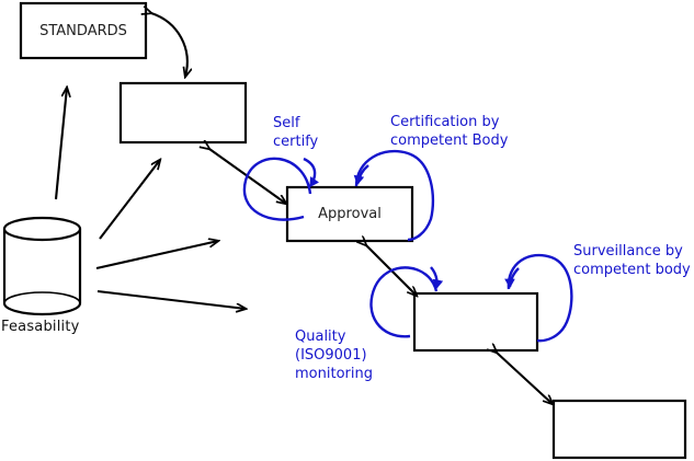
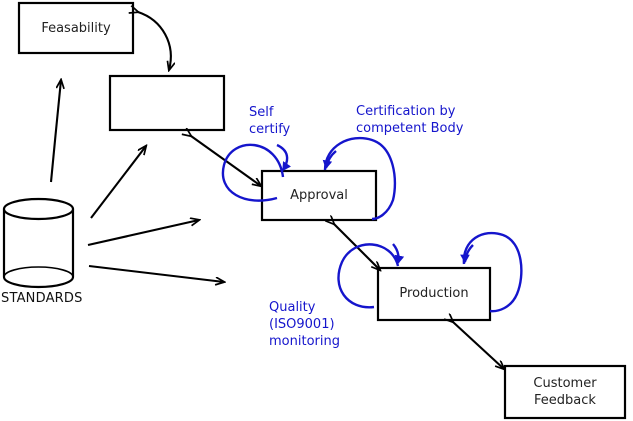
- STANDARDS
+ Feasability
  Approval
+ Production
+ Customer
+ Feedback
- Feasability
+ STANDARDS
  Self
  certify
  Certification by
  competent Body
- Surveillance by
- competent body
  Quality
  (ISO9001)
  monitoring
